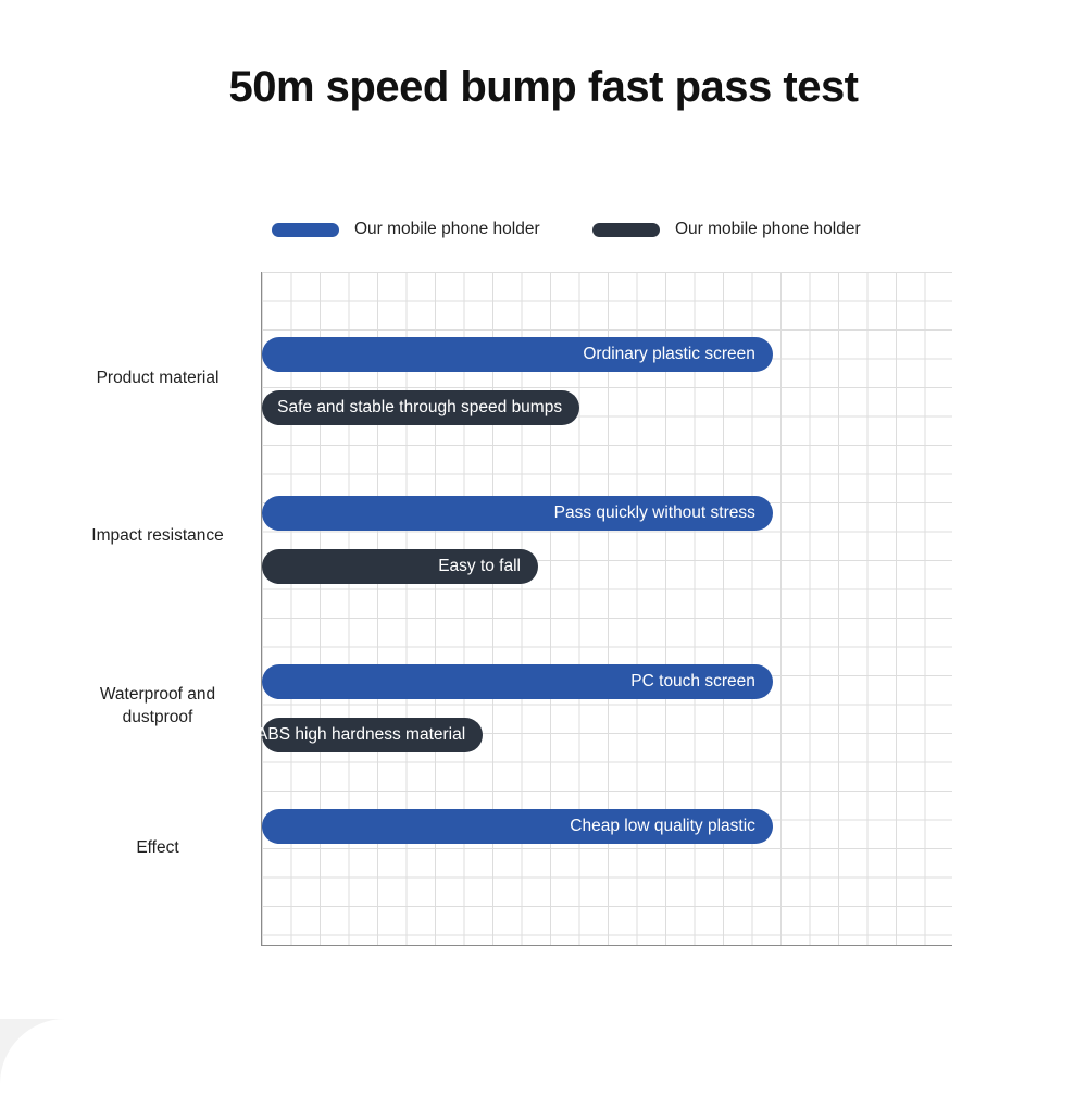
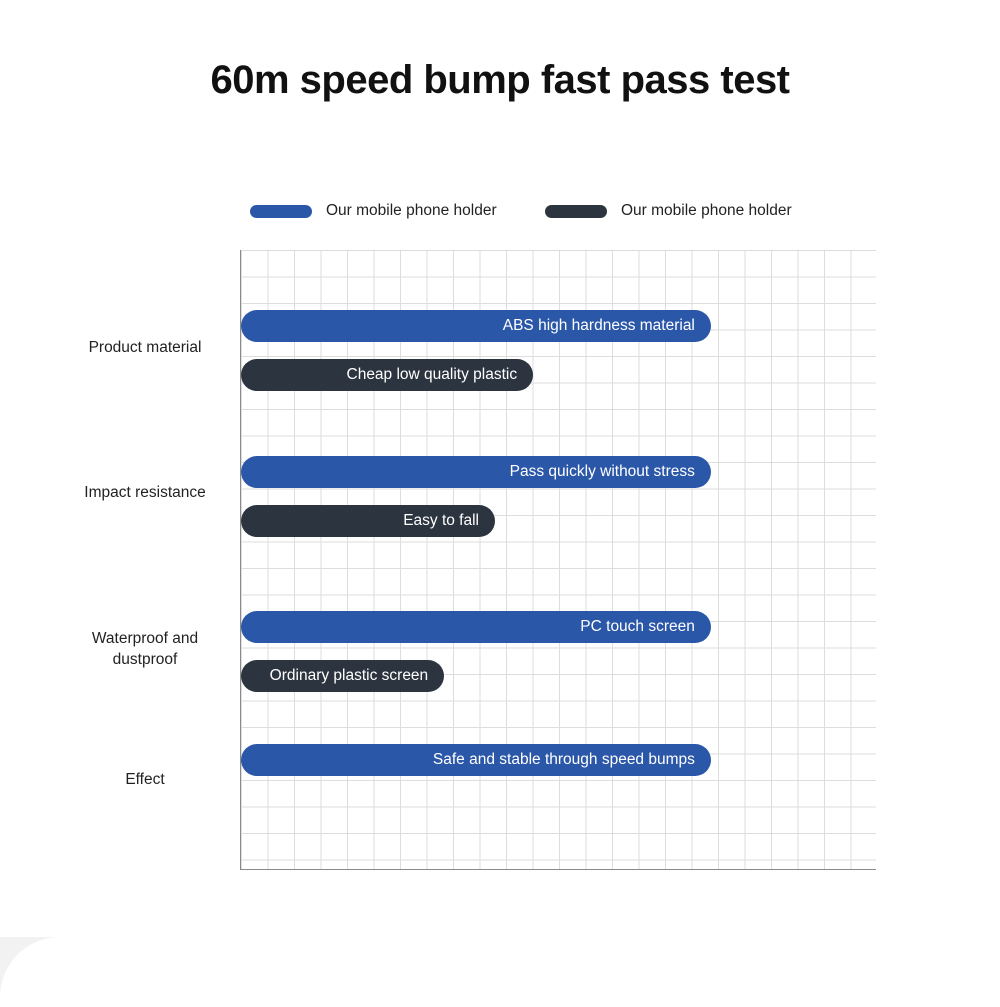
- 50m speed bump fast pass test
+ 60m speed bump fast pass test
  Our mobile phone holder
  Our mobile phone holder
  Product material
  Impact resistance
  Waterproof and dustproof
  Effect
- Ordinary plastic screen
+ ABS high hardness material
- Safe and stable through speed bumps
+ Cheap low quality plastic
  Pass quickly without stress
  Easy to fall
  PC touch screen
- ABS high hardness material
+ Ordinary plastic screen
- Cheap low quality plastic
+ Safe and stable through speed bumps
